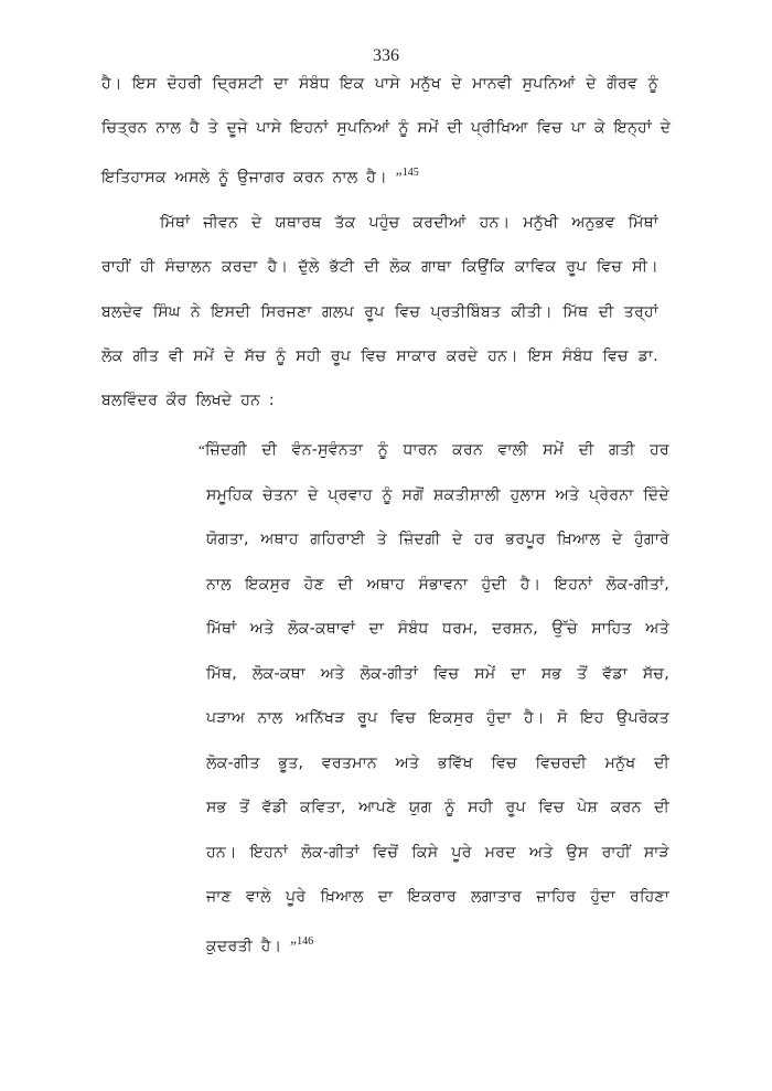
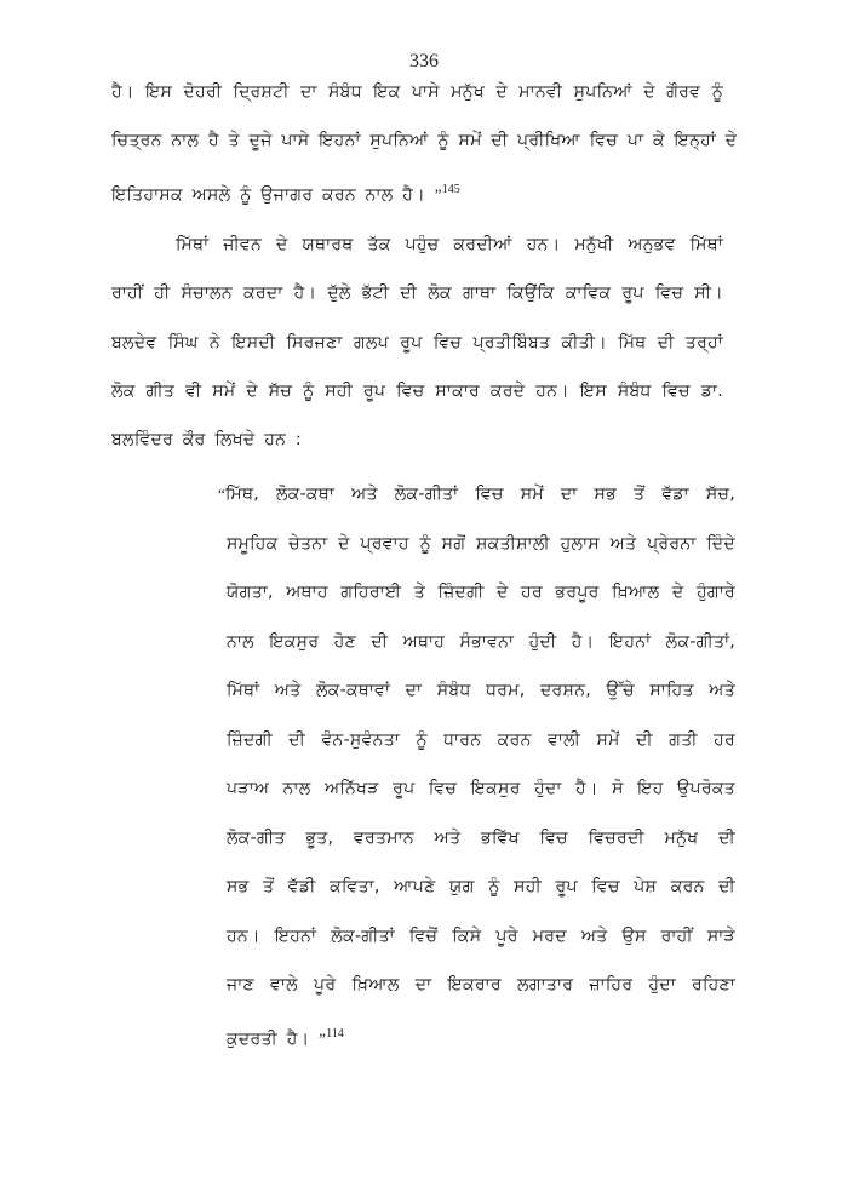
  336
  ਹੈ। ਇਸ ਦੋਹਰੀ ਦ੍ਰਿਸ਼ਟੀ ਦਾ ਸੰਬੰਧ ਇਕ ਪਾਸੇ ਮਨੁੱਖ ਦੇ ਮਾਨਵੀ ਸੁਪਨਿਆਂ ਦੇ ਗੌਰਵ ਨੂੰ
  ਚਿਤ੍ਰਨ ਨਾਲ ਹੈ ਤੇ ਦੂਜੇ ਪਾਸੇ ਇਹਨਾਂ ਸੁਪਨਿਆਂ ਨੂੰ ਸਮੇਂ ਦੀ ਪ੍ਰੀਖਿਆ ਵਿਚ ਪਾ ਕੇ ਇਨ੍ਹਾਂ ਦੇ
  ਇਤਿਹਾਸਕ ਅਸਲੇ ਨੂੰ ਉਜਾਗਰ ਕਰਨ ਨਾਲ ਹੈ। ”145
  ਮਿੱਥਾਂ ਜੀਵਨ ਦੇ ਯਥਾਰਥ ਤੱਕ ਪਹੁੰਚ ਕਰਦੀਆਂ ਹਨ। ਮਨੁੱਖੀ ਅਨੁਭਵ ਮਿੱਥਾਂ
  ਰਾਹੀਂ ਹੀ ਸੰਚਾਲਨ ਕਰਦਾ ਹੈ। ਦੁੱਲੇ ਭੱਟੀ ਦੀ ਲੋਕ ਗਾਥਾ ਕਿਉਂਕਿ ਕਾਵਿਕ ਰੂਪ ਵਿਚ ਸੀ।
  ਬਲਦੇਵ ਸਿੰਘ ਨੇ ਇਸਦੀ ਸਿਰਜਣਾ ਗਲਪ ਰੂਪ ਵਿਚ ਪ੍ਰਤੀਬਿੰਬਤ ਕੀਤੀ। ਮਿੱਥ ਦੀ ਤਰ੍ਹਾਂ
  ਲੋਕ ਗੀਤ ਵੀ ਸਮੇਂ ਦੇ ਸੱਚ ਨੂੰ ਸਹੀ ਰੂਪ ਵਿਚ ਸਾਕਾਰ ਕਰਦੇ ਹਨ। ਇਸ ਸੰਬੰਧ ਵਿਚ ਡਾ.
  ਬਲਵਿੰਦਰ ਕੌਰ ਲਿਖਦੇ ਹਨ :
- “ਜ਼ਿੰਦਗੀ ਦੀ ਵੰਨ-ਸੁਵੰਨਤਾ ਨੂੰ ਧਾਰਨ ਕਰਨ ਵਾਲੀ ਸਮੇਂ ਦੀ ਗਤੀ ਹਰ
+ “ਮਿੱਥ, ਲੋਕ-ਕਥਾ ਅਤੇ ਲੋਕ-ਗੀਤਾਂ ਵਿਚ ਸਮੇਂ ਦਾ ਸਭ ਤੋਂ ਵੱਡਾ ਸੱਚ,
  ਸਮੂਹਿਕ ਚੇਤਨਾ ਦੇ ਪ੍ਰਵਾਹ ਨੂੰ ਸਗੋਂ ਸ਼ਕਤੀਸ਼ਾਲੀ ਹੁਲਾਸ ਅਤੇ ਪ੍ਰੇਰਨਾ ਦਿੰਦੇ
  ਯੋਗਤਾ, ਅਥਾਹ ਗਹਿਰਾਈ ਤੇ ਜ਼ਿੰਦਗੀ ਦੇ ਹਰ ਭਰਪੂਰ ਖ਼ਿਆਲ ਦੇ ਹੁੰਗਾਰੇ
  ਨਾਲ ਇਕਸੁਰ ਹੋਣ ਦੀ ਅਥਾਹ ਸੰਭਾਵਨਾ ਹੁੰਦੀ ਹੈ। ਇਹਨਾਂ ਲੋਕ-ਗੀਤਾਂ,
  ਮਿੱਥਾਂ ਅਤੇ ਲੋਕ-ਕਥਾਵਾਂ ਦਾ ਸੰਬੰਧ ਧਰਮ, ਦਰਸ਼ਨ, ਉੱਚੇ ਸਾਹਿਤ ਅਤੇ
- ਮਿੱਥ, ਲੋਕ-ਕਥਾ ਅਤੇ ਲੋਕ-ਗੀਤਾਂ ਵਿਚ ਸਮੇਂ ਦਾ ਸਭ ਤੋਂ ਵੱਡਾ ਸੱਚ,
+ ਜ਼ਿੰਦਗੀ ਦੀ ਵੰਨ-ਸੁਵੰਨਤਾ ਨੂੰ ਧਾਰਨ ਕਰਨ ਵਾਲੀ ਸਮੇਂ ਦੀ ਗਤੀ ਹਰ
  ਪੜਾਅ ਨਾਲ ਅਨਿੱਖੜ ਰੂਪ ਵਿਚ ਇਕਸੁਰ ਹੁੰਦਾ ਹੈ। ਸੋ ਇਹ ਉਪਰੋਕਤ
  ਲੋਕ-ਗੀਤ ਭੂਤ, ਵਰਤਮਾਨ ਅਤੇ ਭਵਿੱਖ ਵਿਚ ਵਿਚਰਦੀ ਮਨੁੱਖ ਦੀ
  ਸਭ ਤੋਂ ਵੱਡੀ ਕਵਿਤਾ, ਆਪਣੇ ਯੁਗ ਨੂੰ ਸਹੀ ਰੂਪ ਵਿਚ ਪੇਸ਼ ਕਰਨ ਦੀ
  ਹਨ। ਇਹਨਾਂ ਲੋਕ-ਗੀਤਾਂ ਵਿਚੋਂ ਕਿਸੇ ਪੂਰੇ ਮਰਦ ਅਤੇ ਉਸ ਰਾਹੀਂ ਸਾੜੇ
  ਜਾਣ ਵਾਲੇ ਪੂਰੇ ਖ਼ਿਆਲ ਦਾ ਇਕਰਾਰ ਲਗਾਤਾਰ ਜ਼ਾਹਿਰ ਹੁੰਦਾ ਰਹਿਣਾ
- ਕੁਦਰਤੀ ਹੈ। ”146
+ ਕੁਦਰਤੀ ਹੈ। ”114
